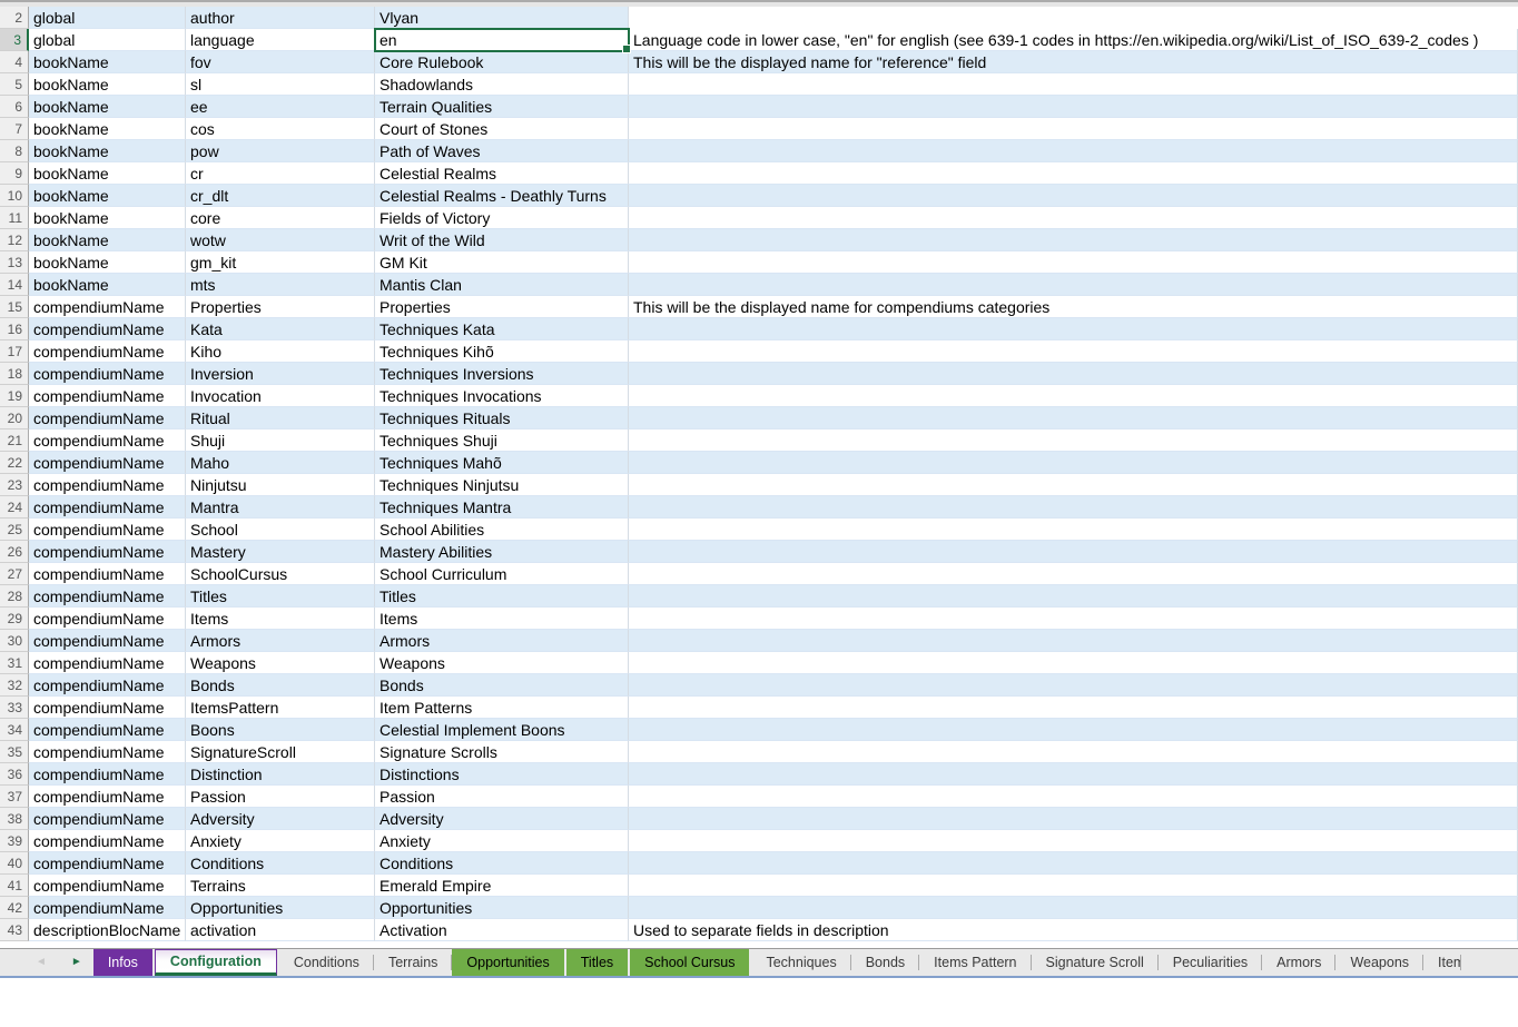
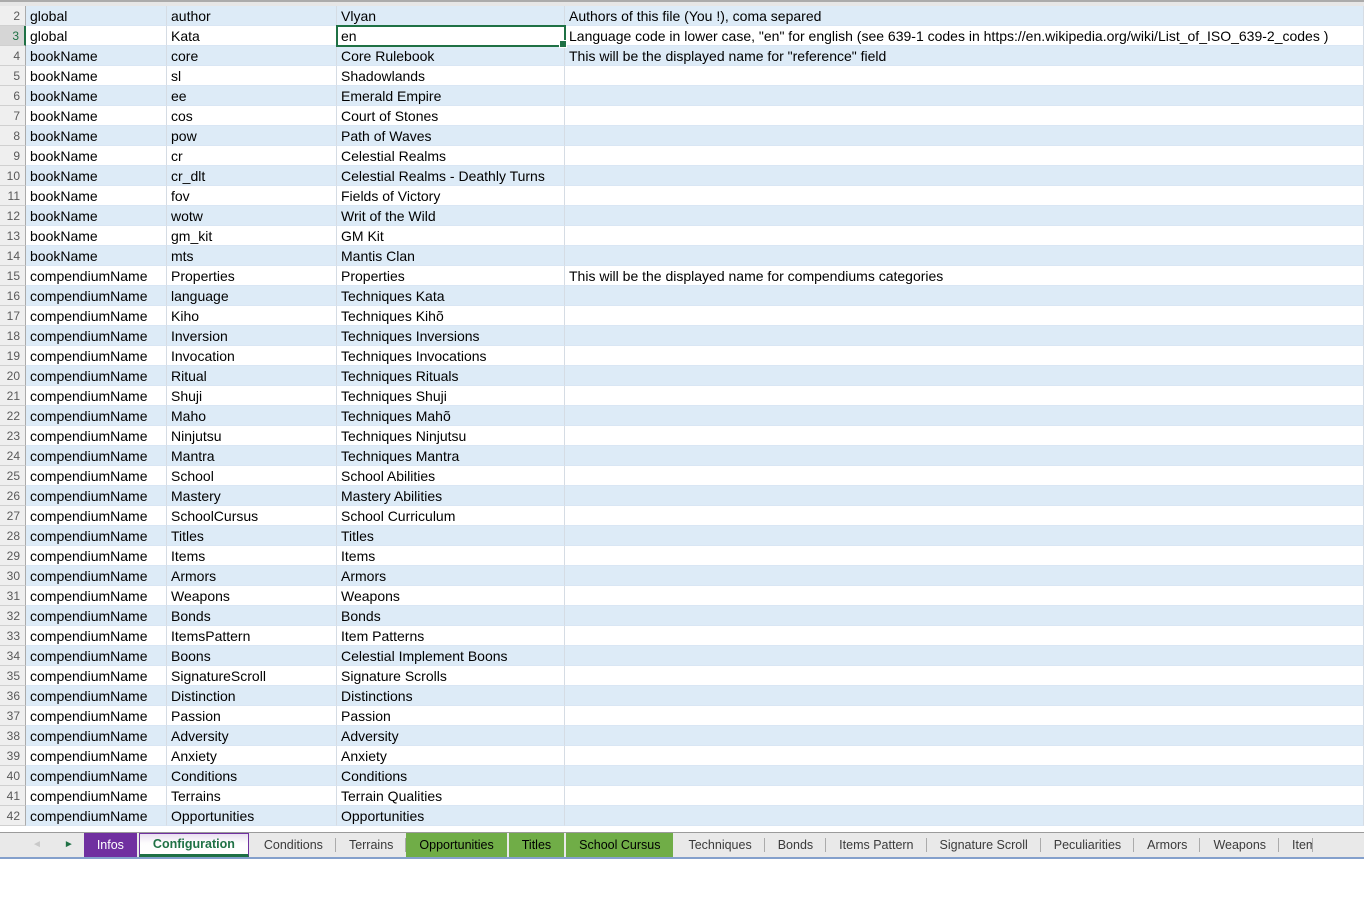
  2
  global
  author
  Vlyan
+ Authors of this file (You !), coma separed
  3
  global
- language
+ Kata
  en
  Language code in lower case, "en" for english (see 639-1 codes in https://en.wikipedia.org/wiki/List_of_ISO_639-2_codes )
  4
  bookName
- fov
+ core
  Core Rulebook
  This will be the displayed name for "reference" field
  5
  bookName
  sl
  Shadowlands
  6
  bookName
  ee
- Terrain Qualities
+ Emerald Empire
  7
  bookName
  cos
  Court of Stones
  8
  bookName
  pow
  Path of Waves
  9
  bookName
  cr
  Celestial Realms
  10
  bookName
  cr_dlt
  Celestial Realms - Deathly Turns
  11
  bookName
- core
+ fov
  Fields of Victory
  12
  bookName
  wotw
  Writ of the Wild
  13
  bookName
  gm_kit
  GM Kit
  14
  bookName
  mts
  Mantis Clan
  15
  compendiumName
  Properties
  Properties
  This will be the displayed name for compendiums categories
  16
  compendiumName
- Kata
+ language
  Techniques Kata
  17
  compendiumName
  Kiho
  Techniques Kihõ
  18
  compendiumName
  Inversion
  Techniques Inversions
  19
  compendiumName
  Invocation
  Techniques Invocations
  20
  compendiumName
  Ritual
  Techniques Rituals
  21
  compendiumName
  Shuji
  Techniques Shuji
  22
  compendiumName
  Maho
  Techniques Mahõ
  23
  compendiumName
  Ninjutsu
  Techniques Ninjutsu
  24
  compendiumName
  Mantra
  Techniques Mantra
  25
  compendiumName
  School
  School Abilities
  26
  compendiumName
  Mastery
  Mastery Abilities
  27
  compendiumName
  SchoolCursus
  School Curriculum
  28
  compendiumName
  Titles
  Titles
  29
  compendiumName
  Items
  Items
  30
  compendiumName
  Armors
  Armors
  31
  compendiumName
  Weapons
  Weapons
  32
  compendiumName
  Bonds
  Bonds
  33
  compendiumName
  ItemsPattern
  Item Patterns
  34
  compendiumName
  Boons
  Celestial Implement Boons
  35
  compendiumName
  SignatureScroll
  Signature Scrolls
  36
  compendiumName
  Distinction
  Distinctions
  37
  compendiumName
  Passion
  Passion
  38
  compendiumName
  Adversity
  Adversity
  39
  compendiumName
  Anxiety
  Anxiety
  40
  compendiumName
  Conditions
  Conditions
  41
  compendiumName
  Terrains
- Emerald Empire
+ Terrain Qualities
  42
  compendiumName
  Opportunities
  Opportunities
- 43
- descriptionBlocName
- activation
- Activation
- Used to separate fields in description
  ◄
  ►
  Infos
  Configuration
  Conditions
  Terrains
  Opportunities
  Titles
  School Cursus
  Techniques
  Bonds
  Items Pattern
  Signature Scroll
  Peculiarities
  Armors
  Weapons
  Item
